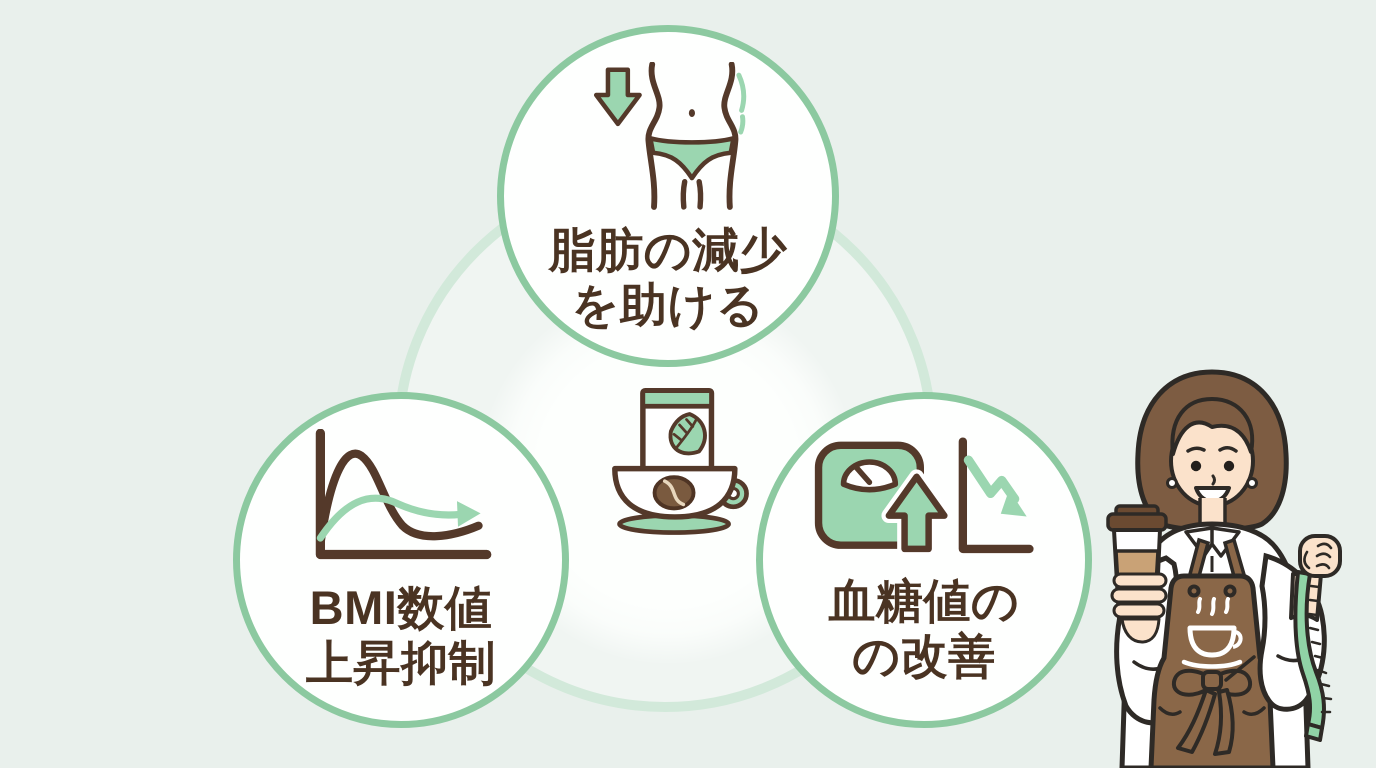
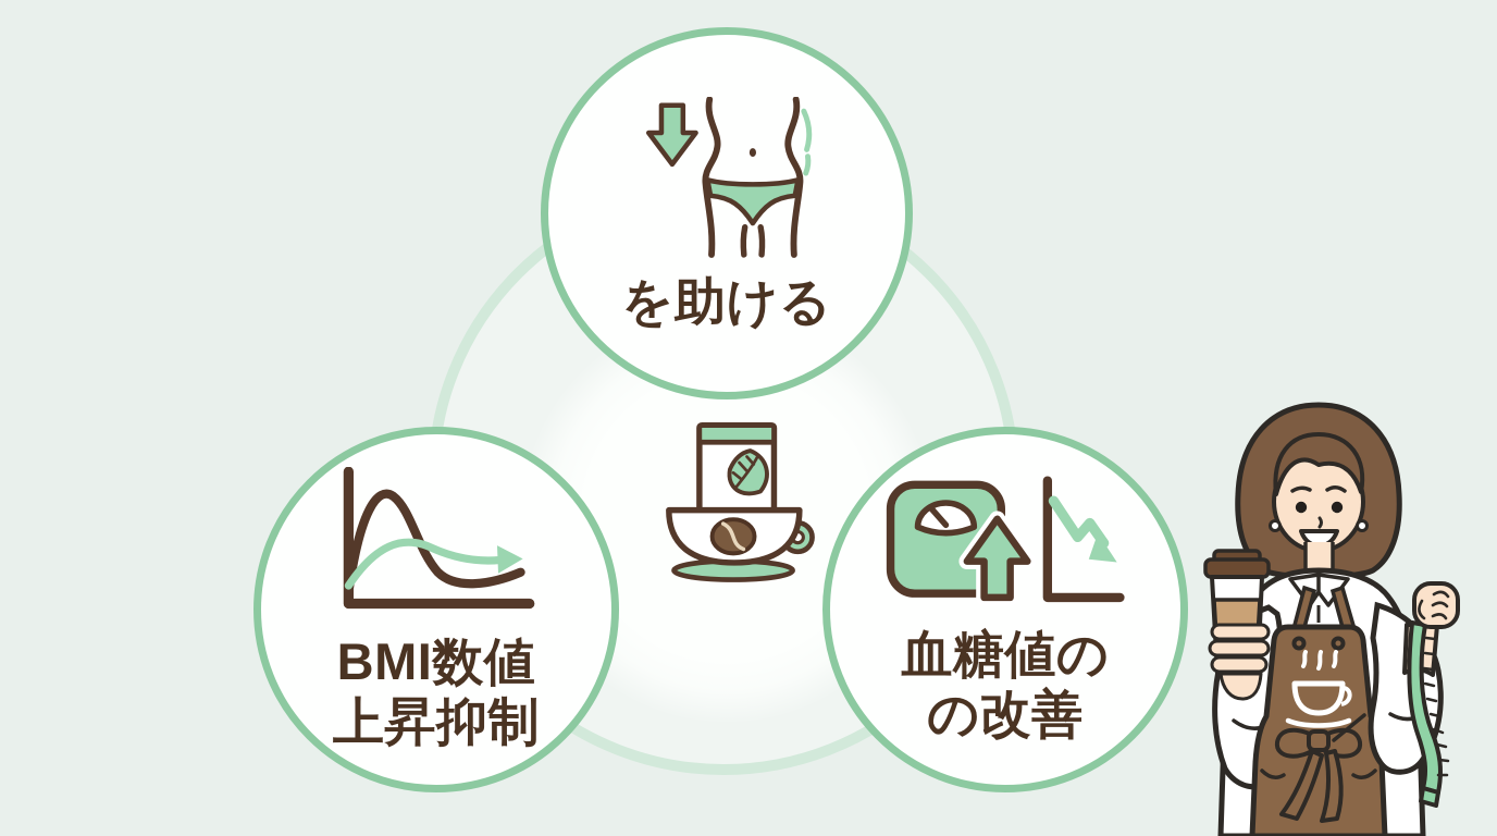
- 脂肪の減少
  を助ける
  BMI数値
  上昇抑制
  血糖値の
  の改善
